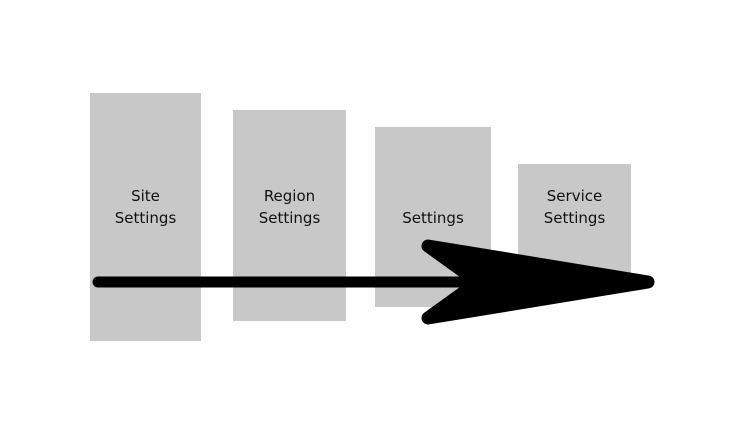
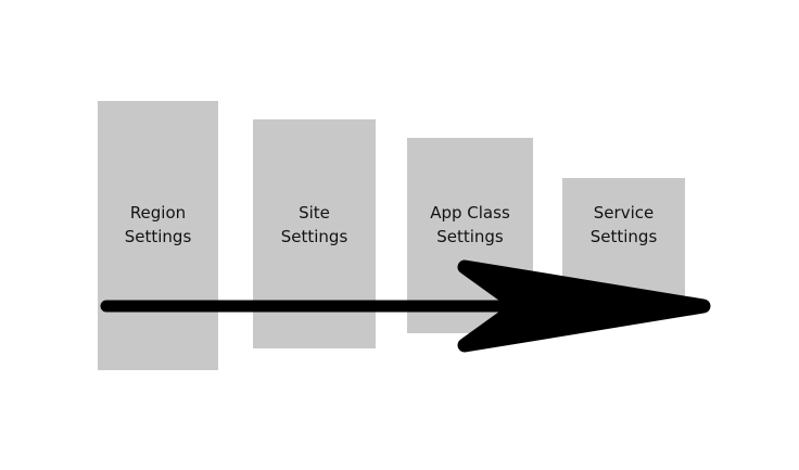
- Site
+ Region
  Settings
- Region
+ Site
  Settings
+ App Class
  Settings
  Service
  Settings
